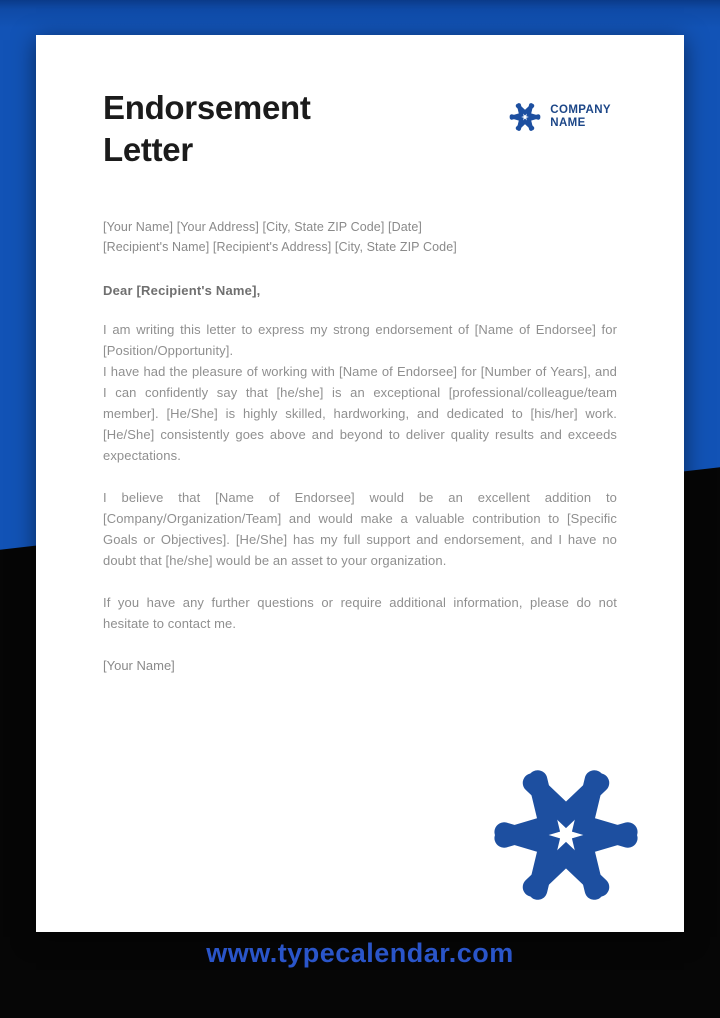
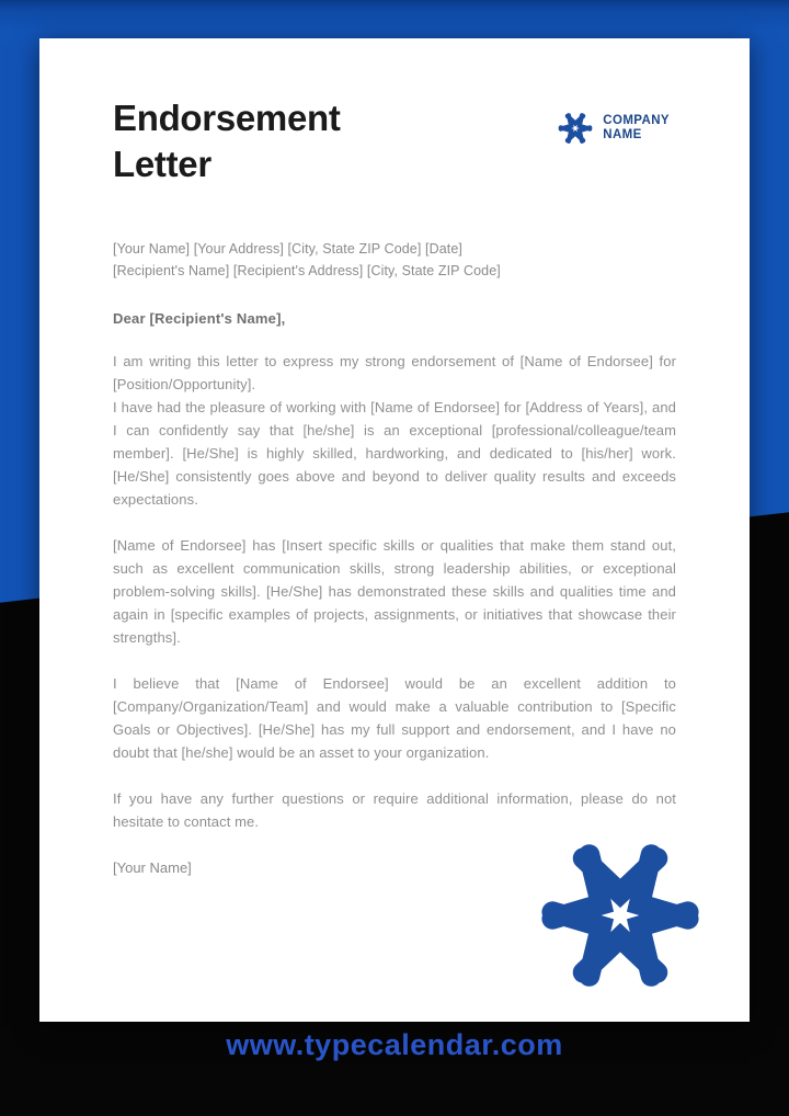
  Endorsement
  Letter
  COMPANY
  NAME
  [Your Name] [Your Address] [City, State ZIP Code] [Date]
  [Recipient's Name] [Recipient's Address] [City, State ZIP Code]
  Dear [Recipient's Name],
  I am writing this letter to express my strong endorsement of [Name of Endorsee] for [Position/Opportunity].
- I have had the pleasure of working with [Name of Endorsee] for [Number of Years], and I can confidently say that [he/she] is an exceptional [professional/colleague/team member]. [He/She] is highly skilled, hardworking, and dedicated to [his/her] work. [He/She] consistently goes above and beyond to deliver quality results and exceeds expectations.
+ I have had the pleasure of working with [Name of Endorsee] for [Address of Years], and I can confidently say that [he/she] is an exceptional [professional/colleague/team member]. [He/She] is highly skilled, hardworking, and dedicated to [his/her] work. [He/She] consistently goes above and beyond to deliver quality results and exceeds expectations.
+ [Name of Endorsee] has [Insert specific skills or qualities that make them stand out, such as excellent communication skills, strong leadership abilities, or exceptional problem-solving skills]. [He/She] has demonstrated these skills and qualities time and again in [specific examples of projects, assignments, or initiatives that showcase their strengths].
  I believe that [Name of Endorsee] would be an excellent addition to [Company/Organization/Team] and would make a valuable contribution to [Specific Goals or Objectives]. [He/She] has my full support and endorsement, and I have no doubt that [he/she] would be an asset to your organization.
  If you have any further questions or require additional information, please do not hesitate to contact me.
  [Your Name]
  www.typecalendar.com
